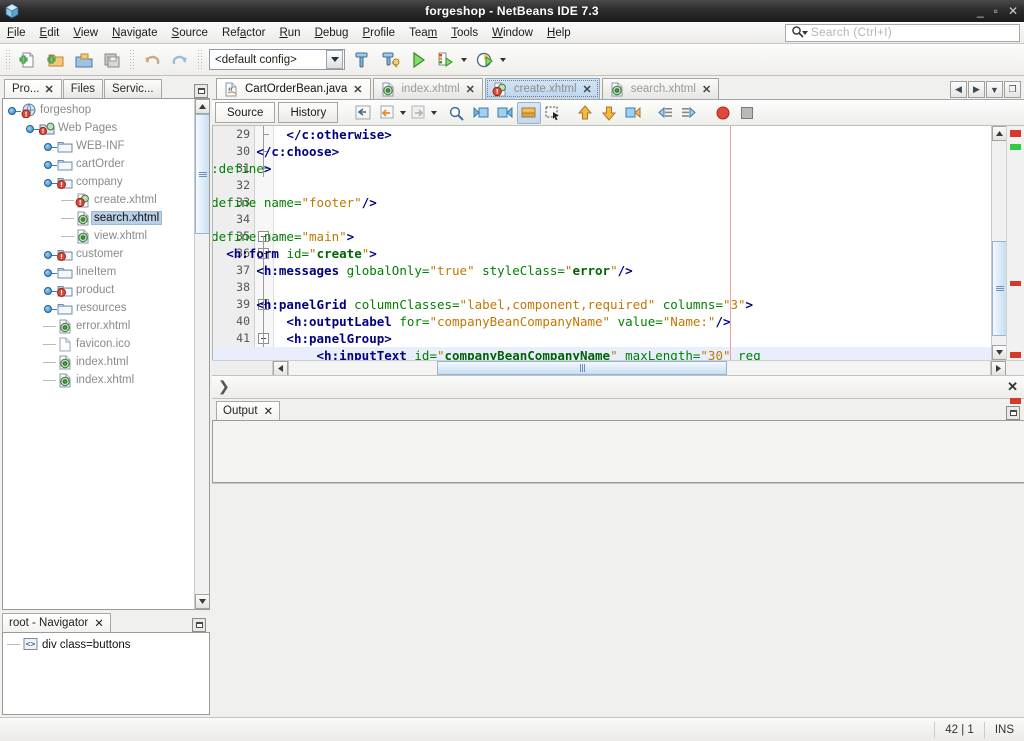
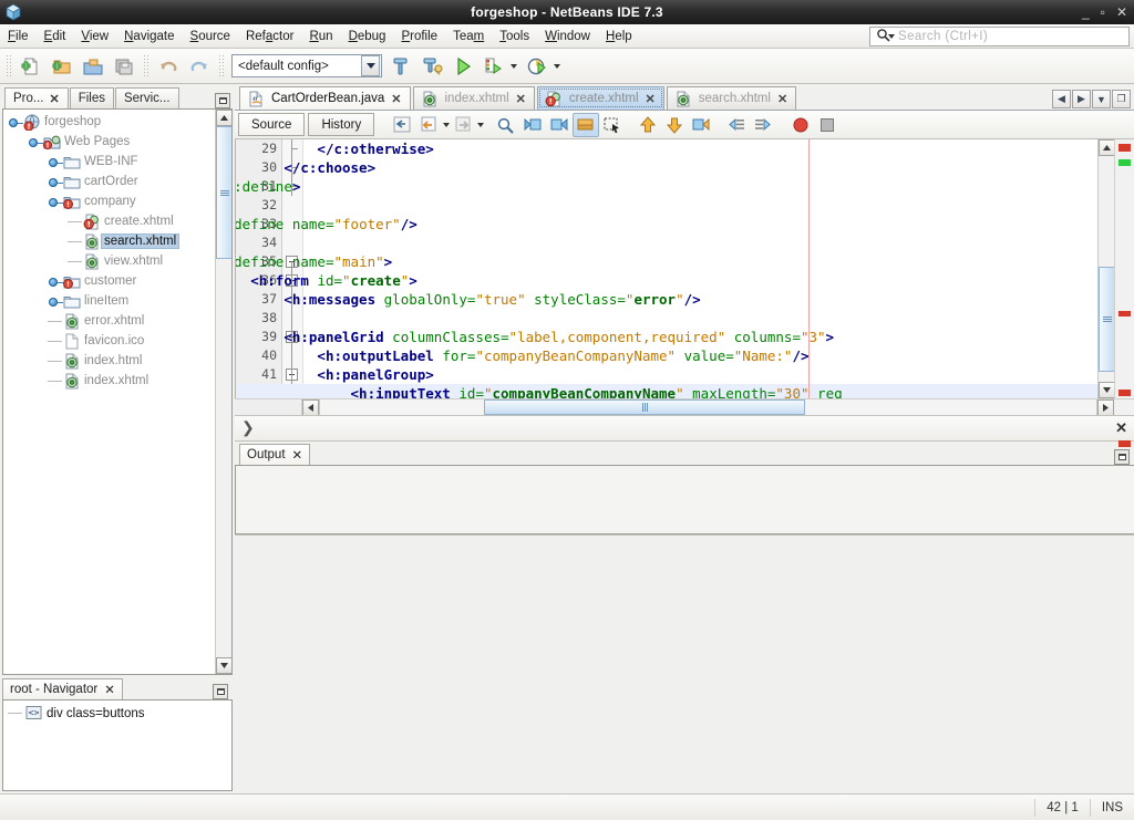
  forgeshop - NetBeans IDE 7.3
  _
  ▫
  ✕
  File
  Edit
  View
  Navigate
  Source
  Refactor
  Run
  Debug
  Profile
  Team
  Tools
  Window
  Help
  Search (Ctrl+I)
  <default config>
  Pro...
  ✕
  Files
  Servic...
  forgeshop
  Web Pages
  WEB-INF
  cartOrder
  company
  create.xhtml
  search.xhtml
  view.xhtml
  customer
  lineItem
- product
- resources
  error.xhtml
  favicon.ico
  index.html
  index.xhtml
  root - Navigator
  ✕
  <>
  div class=buttons
  CartOrderBean.java
  ✕
  index.xhtml
  ✕
  create.xhtml
  ✕
  search.xhtml
  ✕
  ◀
  ▶
  ▼
  ❐
  Source
  History
  29
  30
  31
  32
  33
  34
  35
  36
  37
  38
  39
  40
  41
  </c:otherwise>
  </c:choose>
  :define>
  define name="footer"/>
  define name="main">
  <h:form id="create">
  <h:messages globalOnly="true" styleClass="error"/>
  <h:panelGrid columnClasses="label,component,required" columns="3">
  <h:outputLabel for="companyBeanCompanyName" value="Name:"/>
  <h:panelGroup>
  <h:inputText id="companyBeanCompanyName" maxLength="30" req
  ❯
  ✕
  Output
  ✕
  42 | 1
  INS
